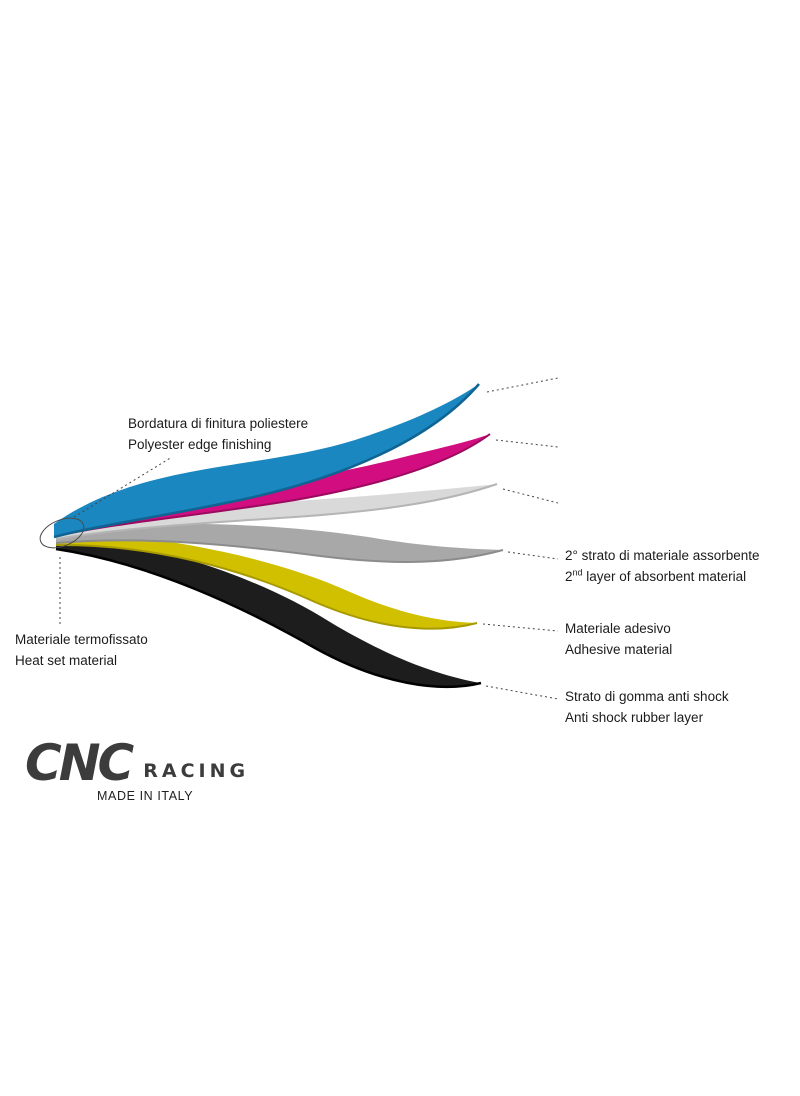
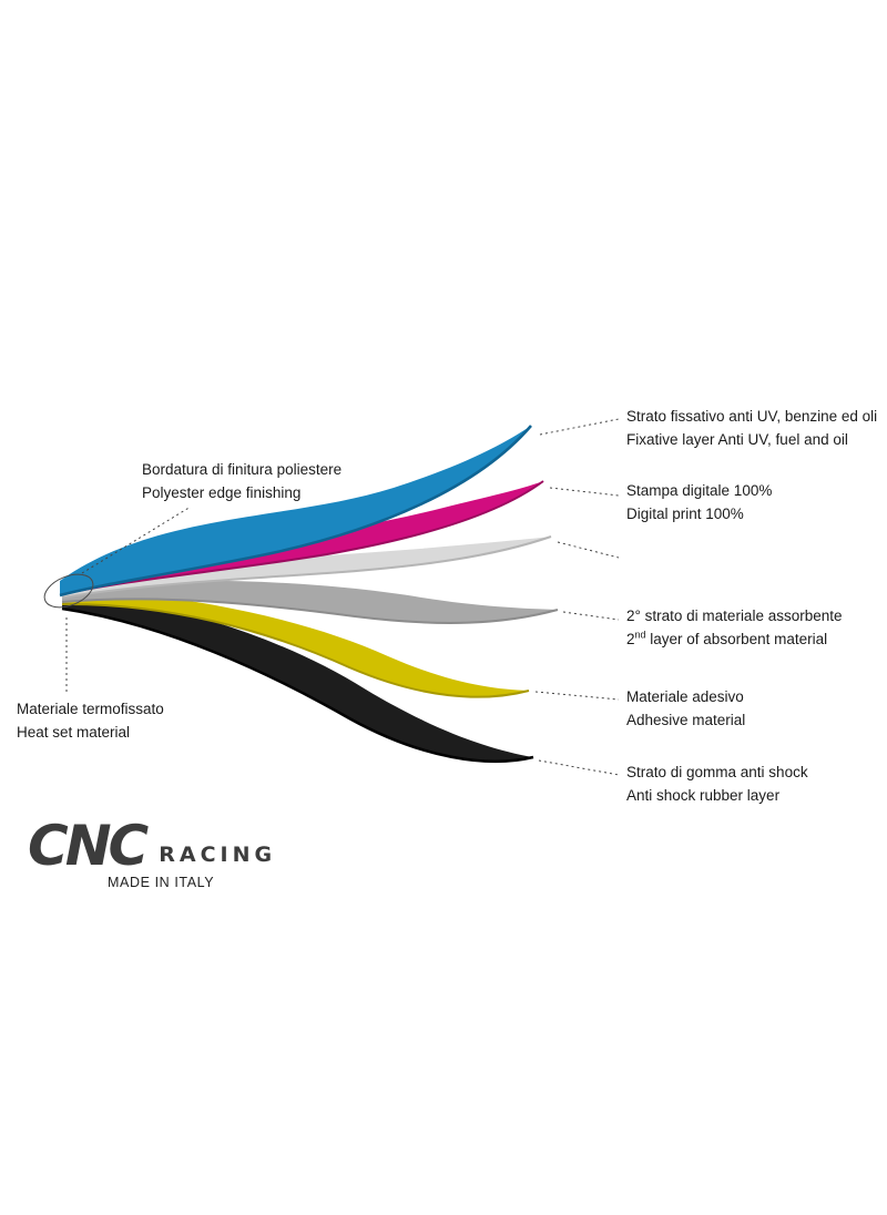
+ Strato fissativo anti UV, benzine ed oli
+ Fixative layer Anti UV, fuel and oil
+ Stampa digitale 100%
+ Digital print 100%
  2° strato di materiale assorbente
  2nd layer of absorbent material
  Materiale adesivo
  Adhesive material
  Strato di gomma anti shock
  Anti shock rubber layer
  Bordatura di finitura poliestere
  Polyester edge finishing
  Materiale termofissato
  Heat set material
  CNC
  RACING
  MADE IN ITALY
